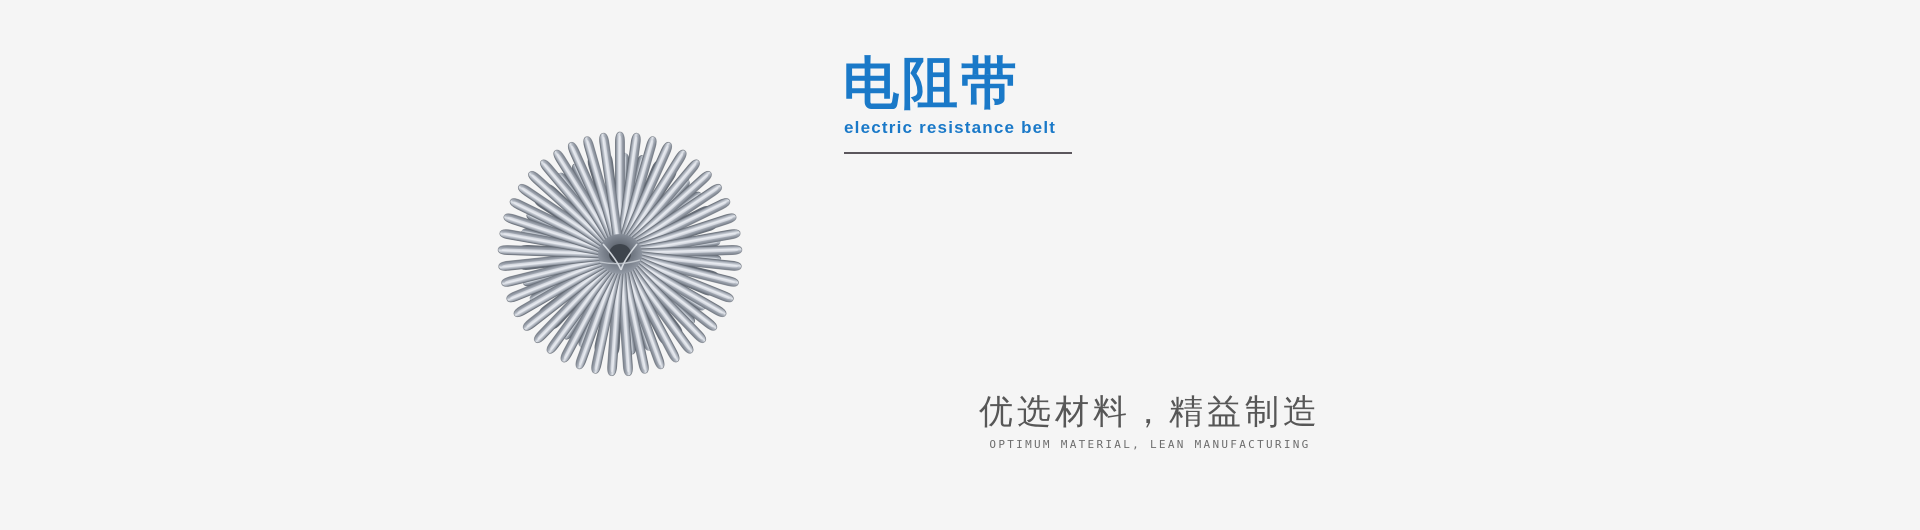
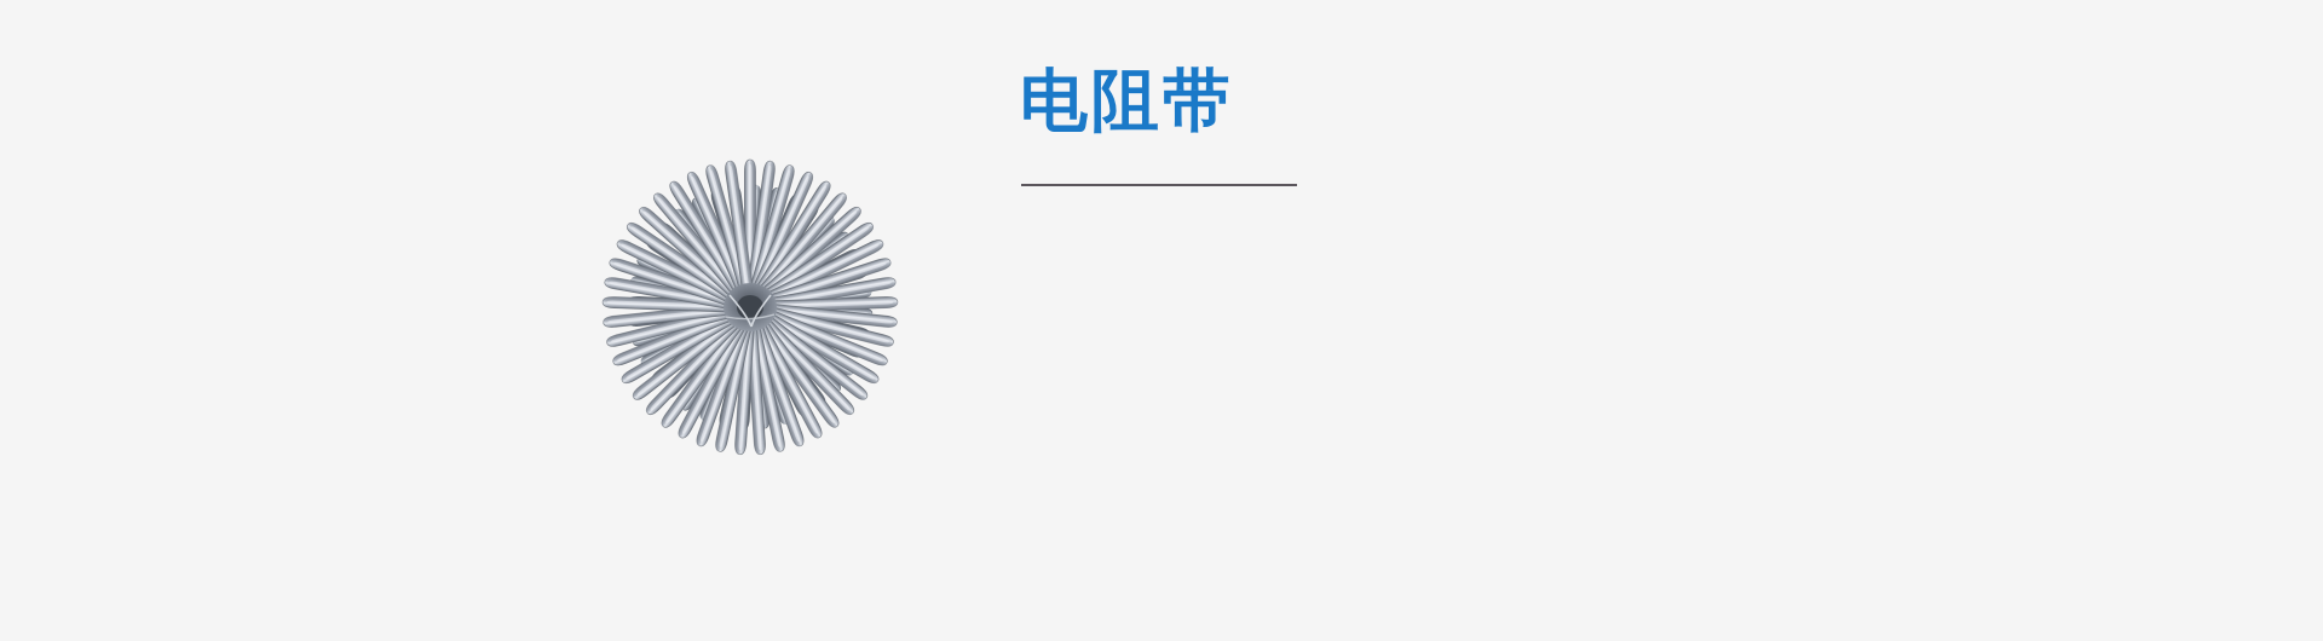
  电阻带
- electric resistance belt
- 优选材料，精益制造
- OPTIMUM MATERIAL, LEAN MANUFACTURING
